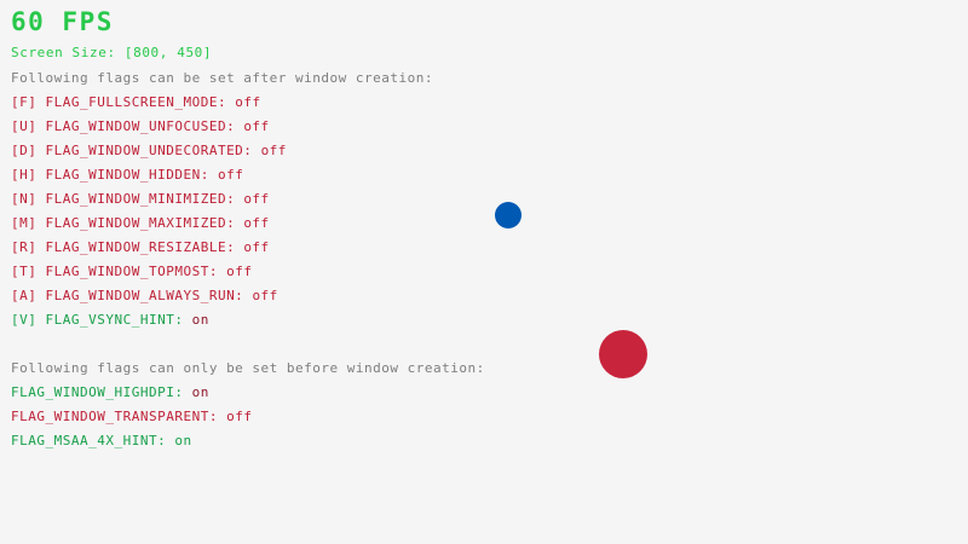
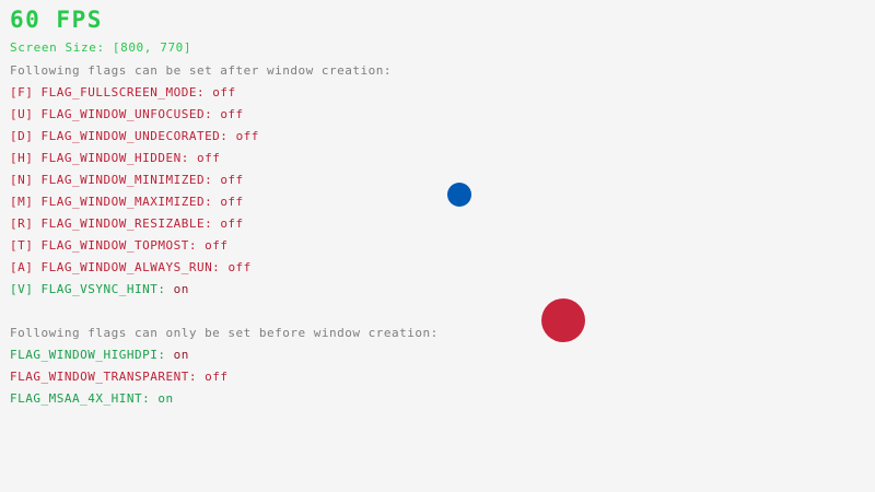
  60 FPS
- Screen Size: [800, 450]
+ Screen Size: [800, 770]
  Following flags can be set after window creation:
  [F] FLAG_FULLSCREEN_MODE: off
  [U] FLAG_WINDOW_UNFOCUSED: off
  [D] FLAG_WINDOW_UNDECORATED: off
  [H] FLAG_WINDOW_HIDDEN: off
  [N] FLAG_WINDOW_MINIMIZED: off
  [M] FLAG_WINDOW_MAXIMIZED: off
  [R] FLAG_WINDOW_RESIZABLE: off
  [T] FLAG_WINDOW_TOPMOST: off
  [A] FLAG_WINDOW_ALWAYS_RUN: off
  [V] FLAG_VSYNC_HINT: on
  Following flags can only be set before window creation:
  FLAG_WINDOW_HIGHDPI: on
  FLAG_WINDOW_TRANSPARENT: off
  FLAG_MSAA_4X_HINT: on
